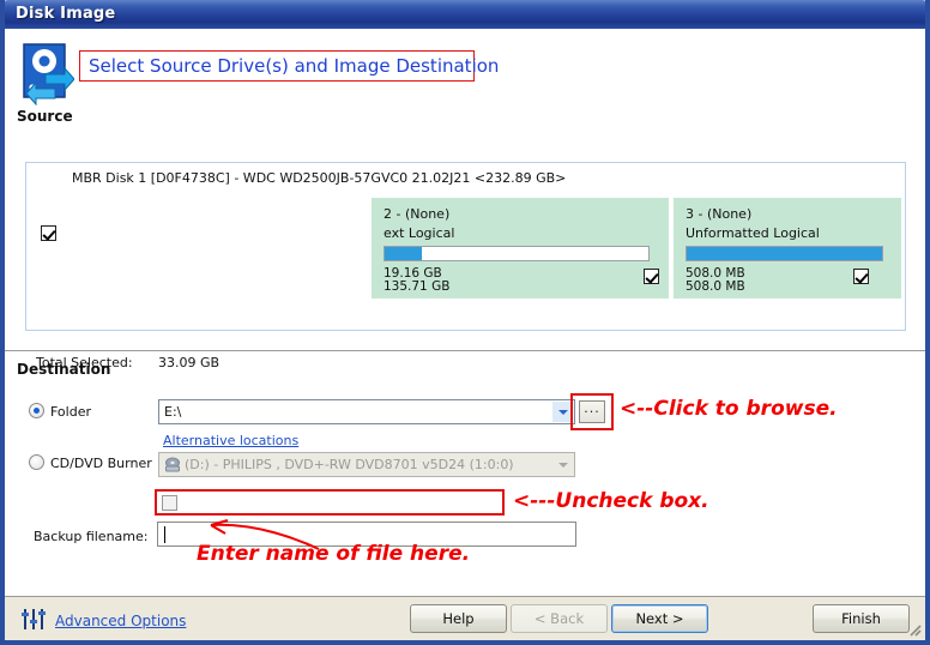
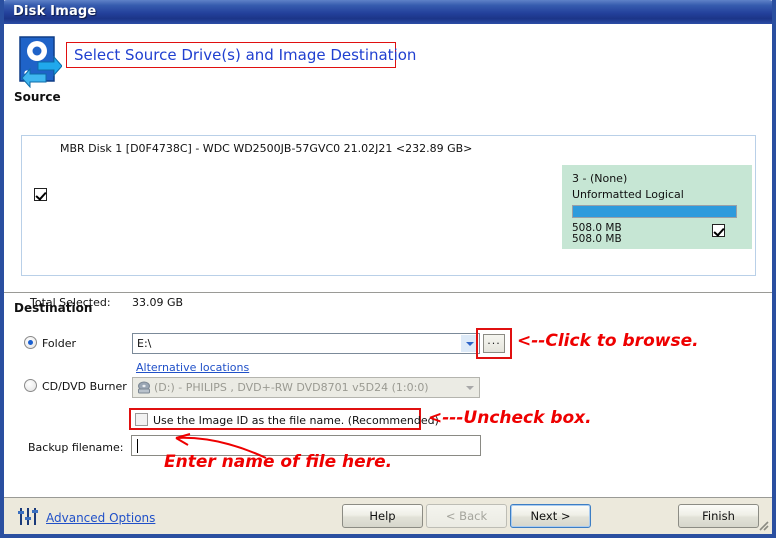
  Disk Image
  Source
  Select Source Drive(s) and Image Destination
  MBR Disk 1 [D0F4738C] - WDC WD2500JB-57GVC0 21.02J21 <232.89 GB>
- 2 - (None)
- ext Logical
- 19.16 GB
- 135.71 GB
  3 - (None)
  Unformatted Logical
  508.0 MB
  508.0 MB
  Total Selected:
  33.09 GB
  Destination
  Folder
  E:\
  ...
  Alternative locations
  CD/DVD Burner
  (D:) - PHILIPS , DVD+-RW DVD8701 v5D24 (1:0:0)
+ Use the Image ID as the file name. (Recommended)
  Backup filename:
  <--Click to browse.
  <---Uncheck box.
  Enter name of file here.
  Advanced Options
  Help
  < Back
  Next >
  Finish
